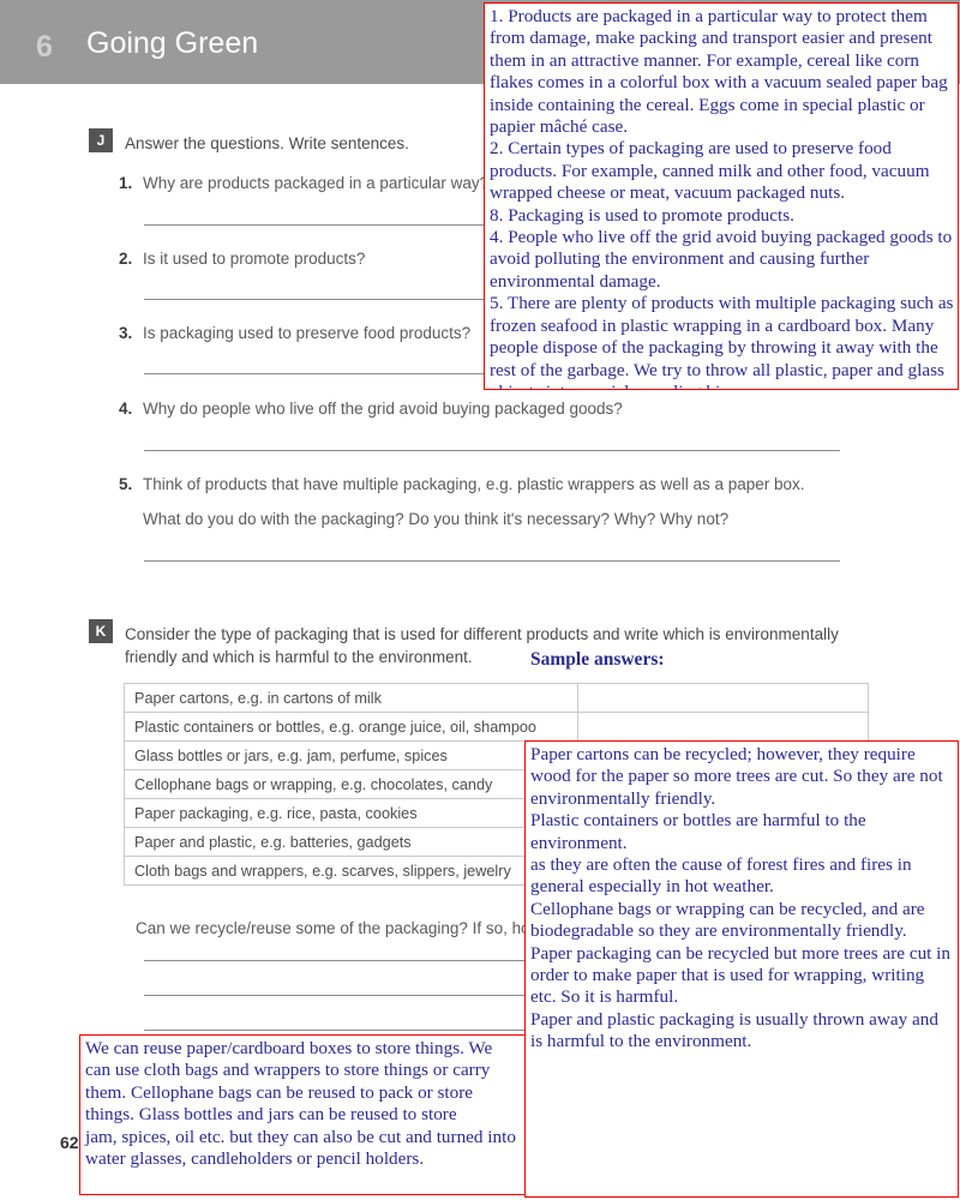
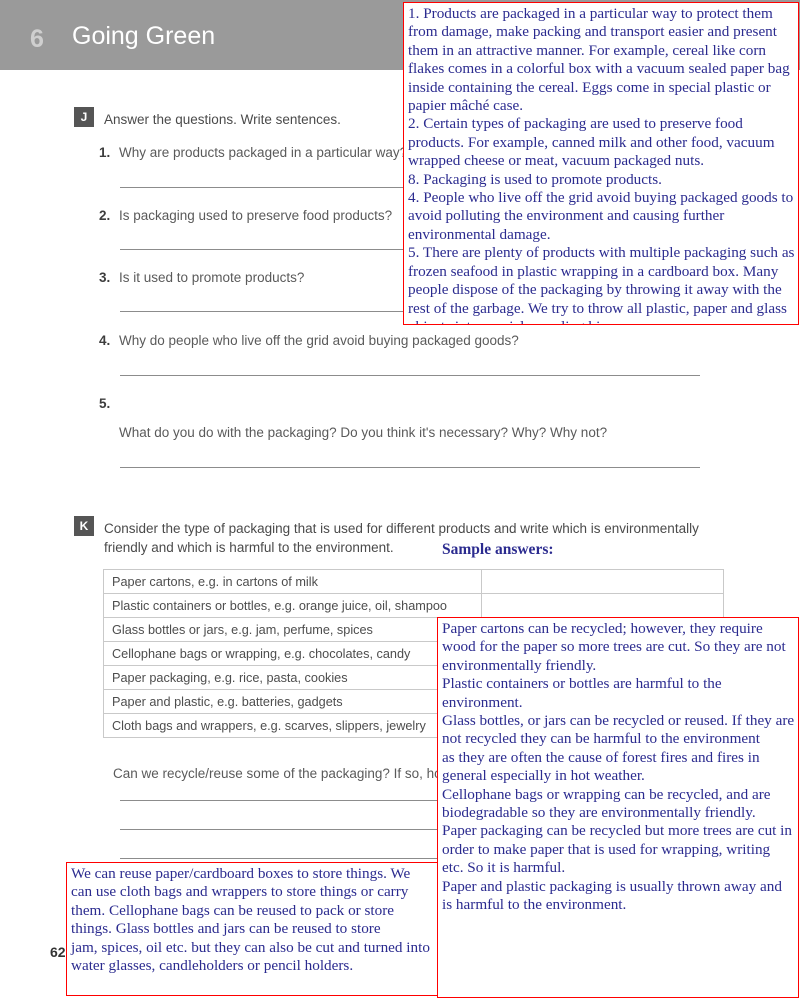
  6
  Going Green
  J
  Answer the questions. Write sentences.
  1.
  Why are products packaged in a particular way
  2.
- Is it used to promote products?
+ Is packaging used to preserve food products?
  3.
- Is packaging used to preserve food products?
+ Is it used to promote products?
  4.
  Why do people who live off the grid avoid buying packaged goods?
  5.
- Think of products that have multiple packaging, e.g. plastic wrappers as well as a paper box.
  What do you do with the packaging? Do you think it's necessary? Why? Why not?
  K
  Consider the type of packaging that is used for different products and write which is environmentally
  friendly and which is harmful to the environment.
  Sample answers:
  Paper cartons, e.g. in cartons of milk
  Plastic containers or bottles, e.g. orange juice, oil, shampoo
  Glass bottles or jars, e.g. jam, perfume, spices
  Cellophane bags or wrapping, e.g. chocolates, candy
  Paper packaging, e.g. rice, pasta, cookies
  Paper and plastic, e.g. batteries, gadgets
  Cloth bags and wrappers, e.g. scarves, slippers, jewelry
  Can we recycle/reuse some of the packaging? If so, h
  62
  1. Products are packaged in a particular way to protect them from damage, make packing and transport easier and present them in an attractive manner. For example, cereal like corn flakes comes in a colorful box with a vacuum sealed paper bag inside containing the cereal. Eggs come in special plastic or papier mâché case.
  2. Certain types of packaging are used to preserve food products. For example, canned milk and other food, vacuum wrapped cheese or meat, vacuum packaged nuts.
  8. Packaging is used to promote products.
  4. People who live off the grid avoid buying packaged goods to avoid polluting the environment and causing further environmental damage.
  5. There are plenty of products with multiple packaging such as frozen seafood in plastic wrapping in a cardboard box. Many people dispose of the packaging by throwing it away with the rest of the garbage. We try to throw all plastic, paper and glass
  Paper cartons can be recycled; however, they require wood for the paper so more trees are cut. So they are not
  environmentally friendly.
  Plastic containers or bottles are harmful to the environment.
+ Glass bottles, or jars can be recycled or reused. If they are not recycled they can be harmful to the environment
  as they are often the cause of forest fires and fires in general especially in hot weather.
  Cellophane bags or wrapping can be recycled, and are biodegradable so they are environmentally friendly.
  Paper packaging can be recycled but more trees are cut in order to make paper that is used for wrapping, writing etc. So it is harmful.
  Paper and plastic packaging is usually thrown away and is harmful to the environment.
  We can reuse paper/cardboard boxes to store things. We can use cloth bags and wrappers to store things or carry them. Cellophane bags can be reused to pack or store things. Glass bottles and jars can be reused to store
  jam, spices, oil etc. but they can also be cut and turned into water glasses, candleholders or pencil holders.
